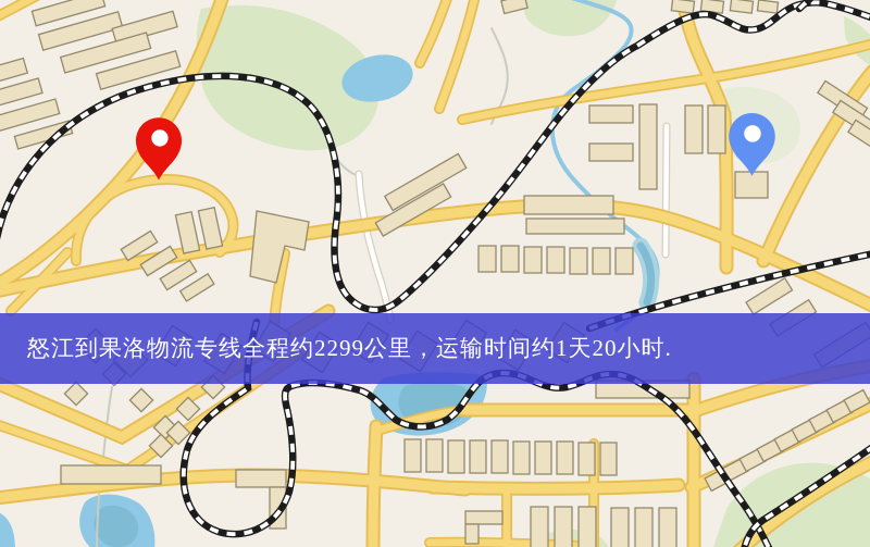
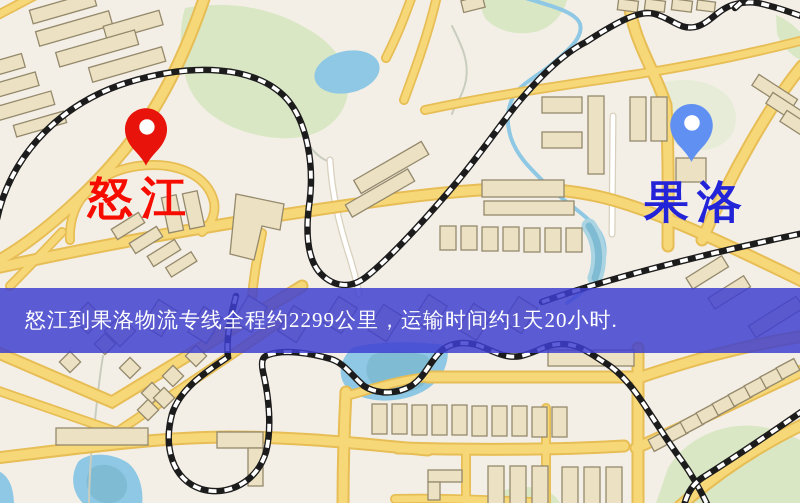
+ 怒江
+ 果洛
  怒江到果洛物流专线全程约2299公里，运输时间约1天20小时.
